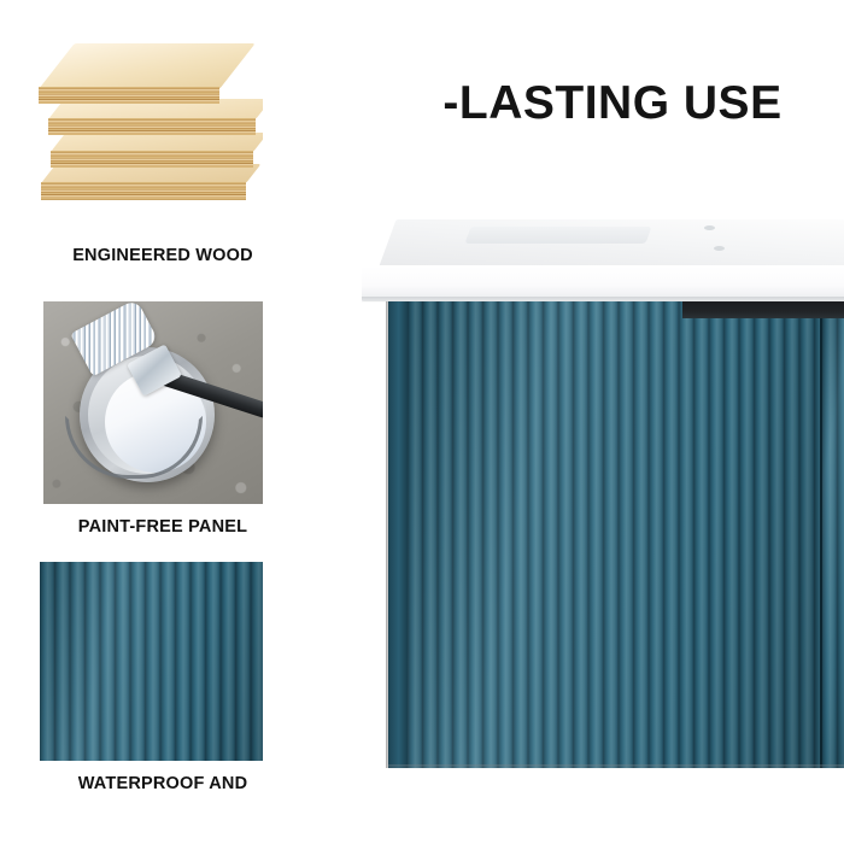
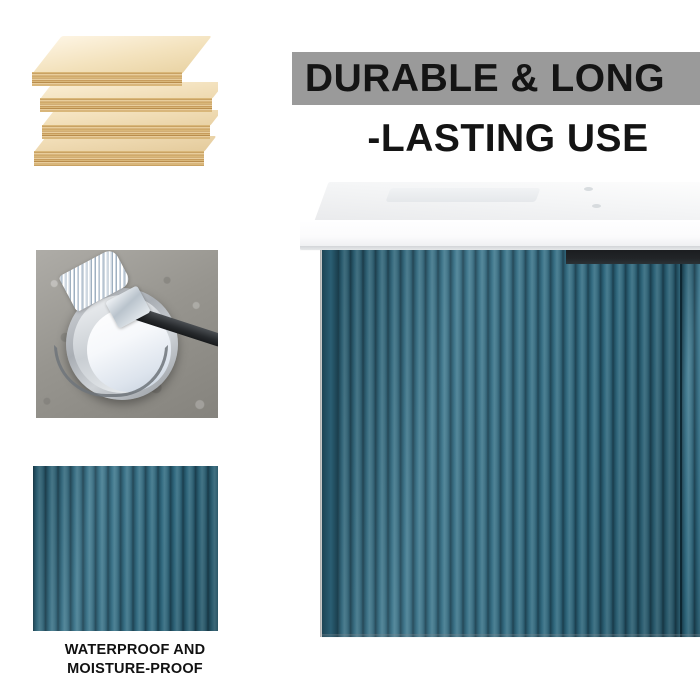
- ENGINEERED WOOD
- PAINT-FREE PANEL
  WATERPROOF AND
+ MOISTURE-PROOF
+ DURABLE & LONG
  -LASTING USE
